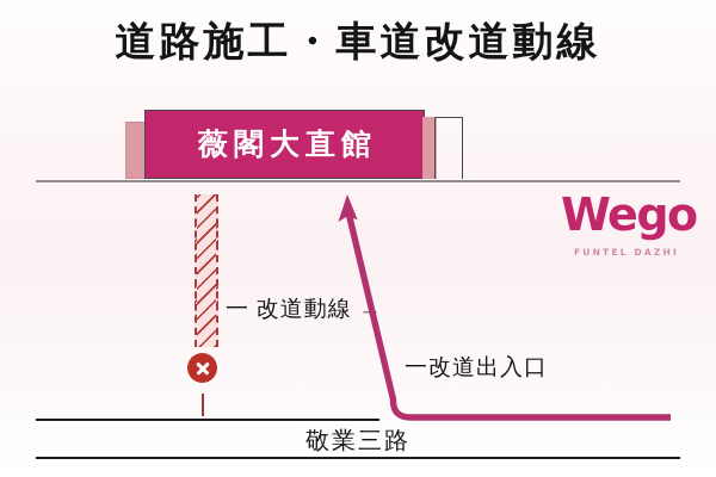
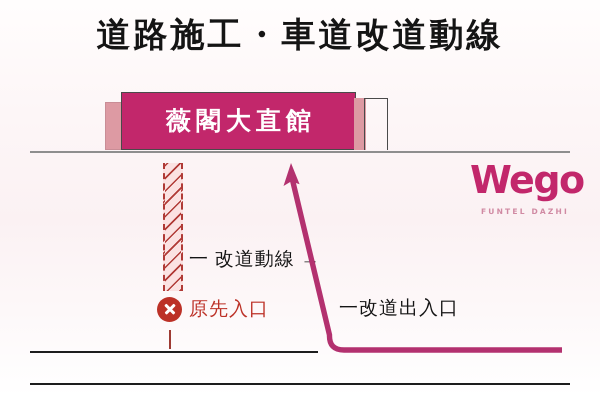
  道路施工・車道改道動線
  薇閣大直館
  一 改道動線
+ 原先入口
  一改道出入口
- 敬業三路
  Wego
  FUNTEL DAZHI
